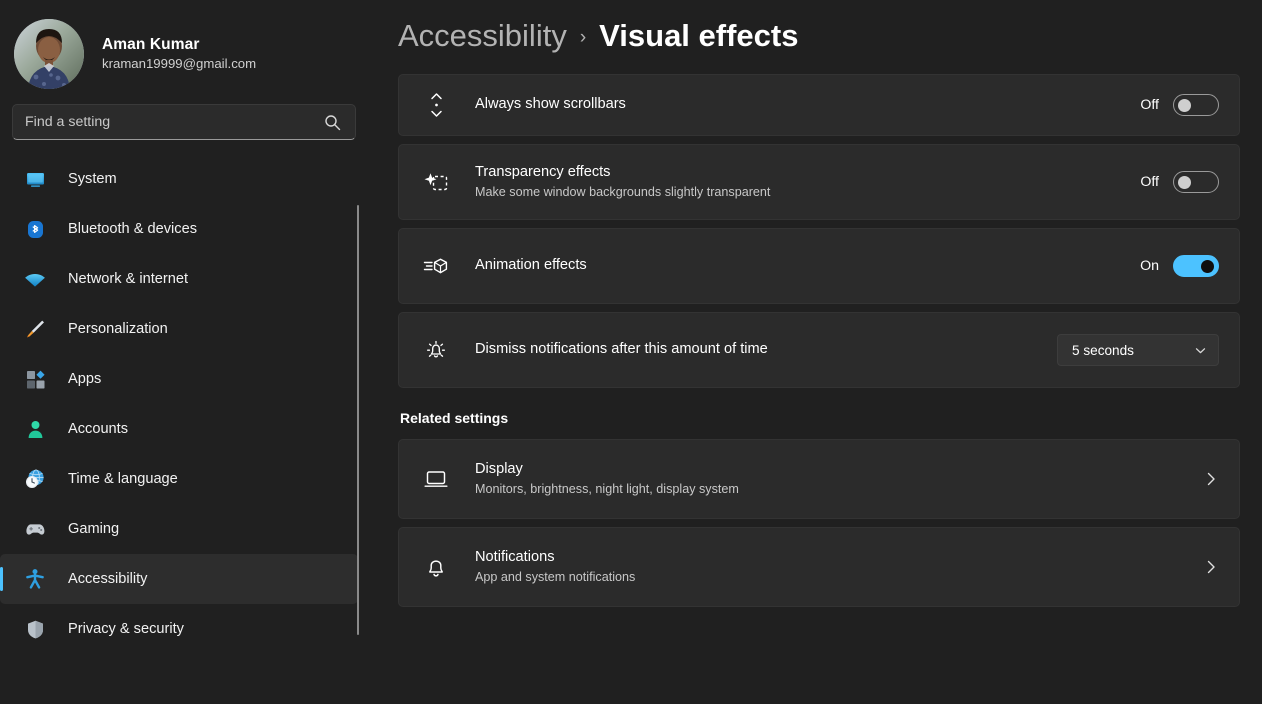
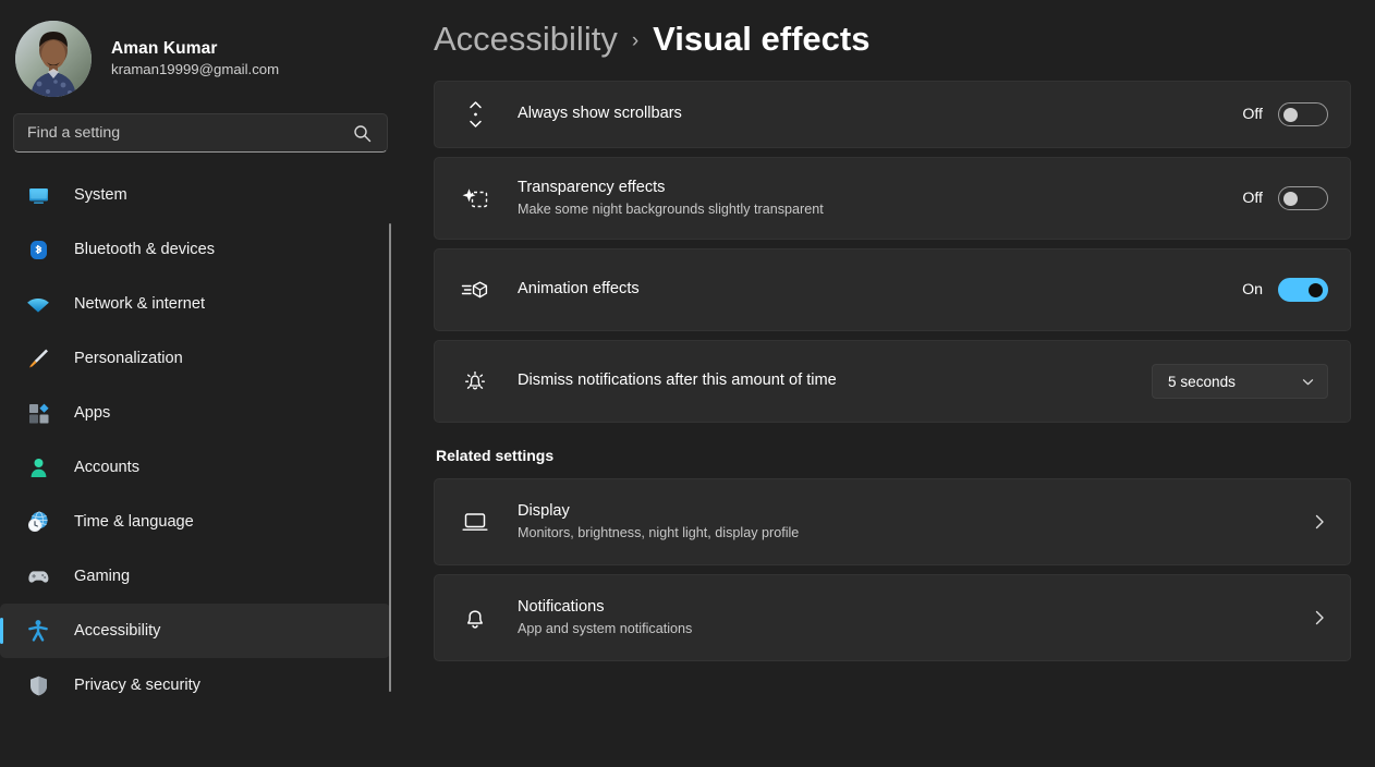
  Aman Kumar
  kraman19999@gmail.com
  Find a setting
  System
  Bluetooth & devices
  Network & internet
  Personalization
  Apps
  Accounts
  Time & language
  Gaming
  Accessibility
  Privacy & security
  Accessibility
  ›
  Visual effects
  Always show scrollbars
  Off
  Transparency effects
- Make some window backgrounds slightly transparent
+ Make some night backgrounds slightly transparent
  Off
  Animation effects
  On
  Dismiss notifications after this amount of time
  5 seconds
  Related settings
  Display
- Monitors, brightness, night light, display system
+ Monitors, brightness, night light, display profile
  Notifications
  App and system notifications
